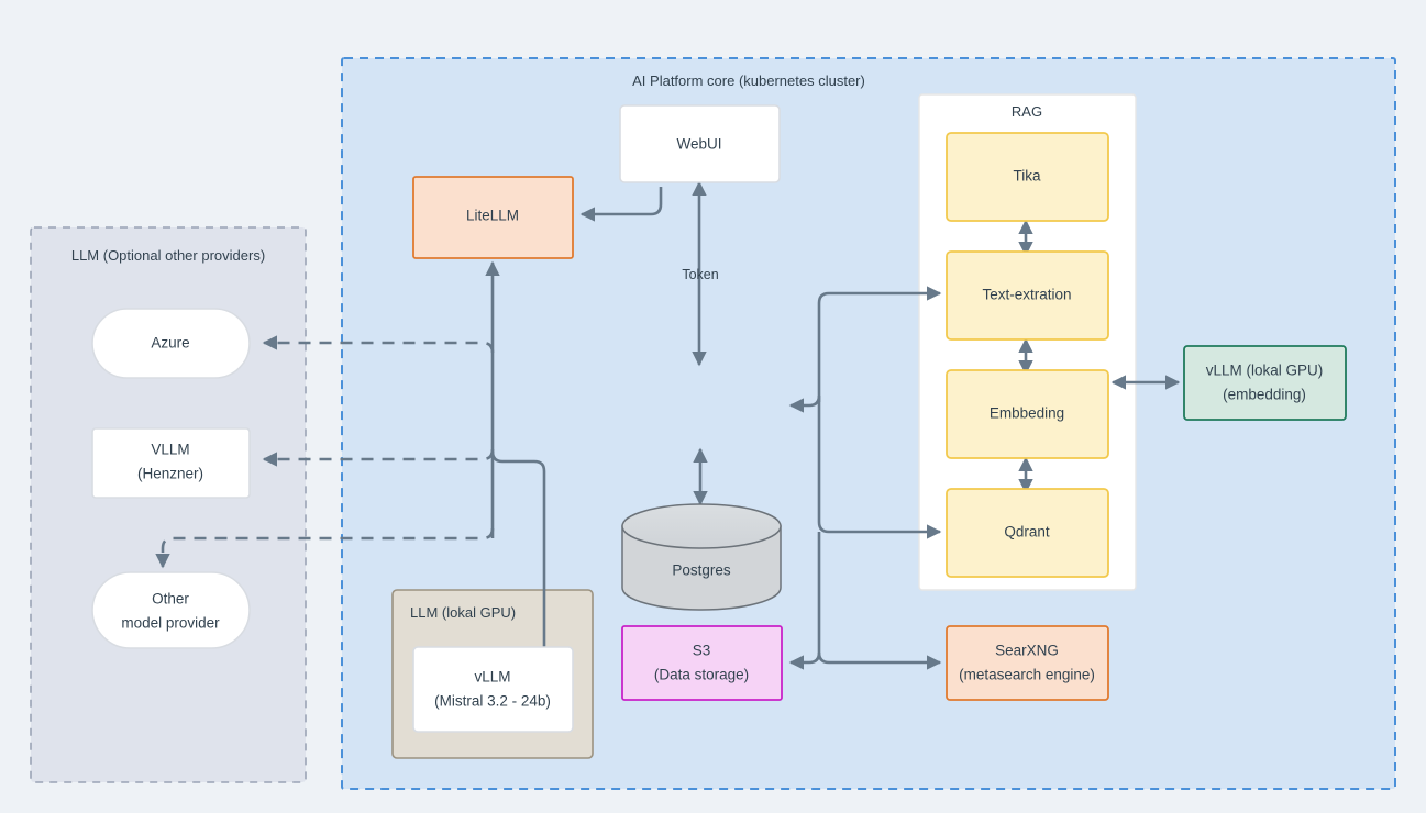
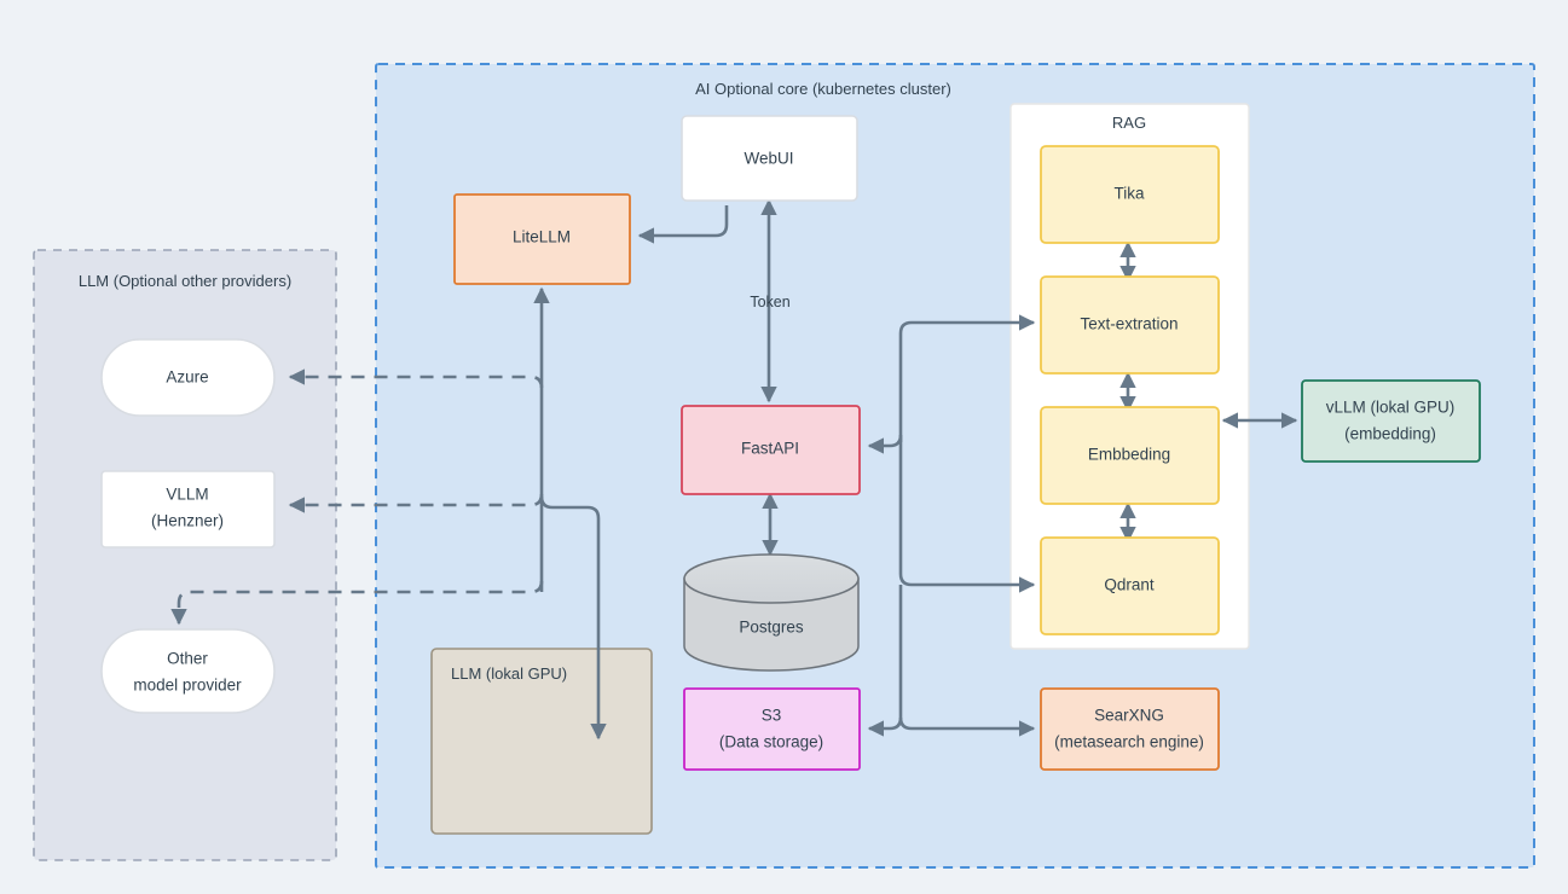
- AI Platform core (kubernetes cluster)
+ AI Optional core (kubernetes cluster)
  LLM (Optional other providers)
  RAG
  LLM (lokal GPU)
  Token
  WebUI
  LiteLLM
+ FastAPI
  Postgres
  S3
  (Data storage)
  SearXNG
  (metasearch engine)
  Tika
  Text-extration
  Embbeding
  Qdrant
  vLLM (lokal GPU)
  (embedding)
  Azure
  VLLM
  (Henzner)
  Other
  model provider
- vLLM
- (Mistral 3.2 - 24b)
